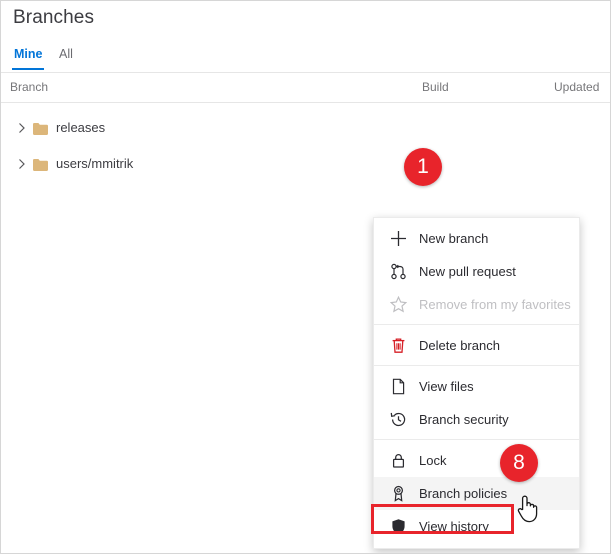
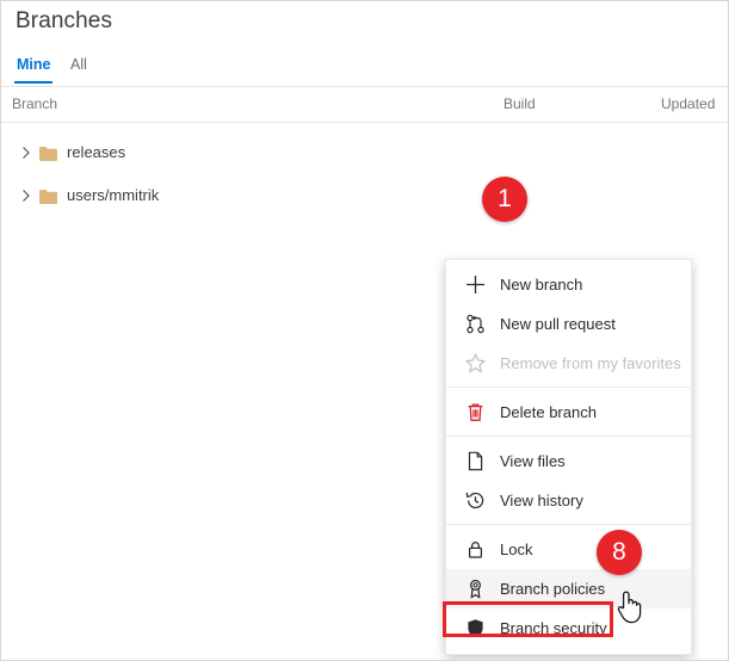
  Branches
  Mine
  All
  Branch
  Build
  Updated
  releases
  users/mmitrik
  New branch
  New pull request
  Remove from my favorites
  Delete branch
  View files
- Branch security
+ View history
  Lock
  Branch policies
- View history
+ Branch security
  1
  8
